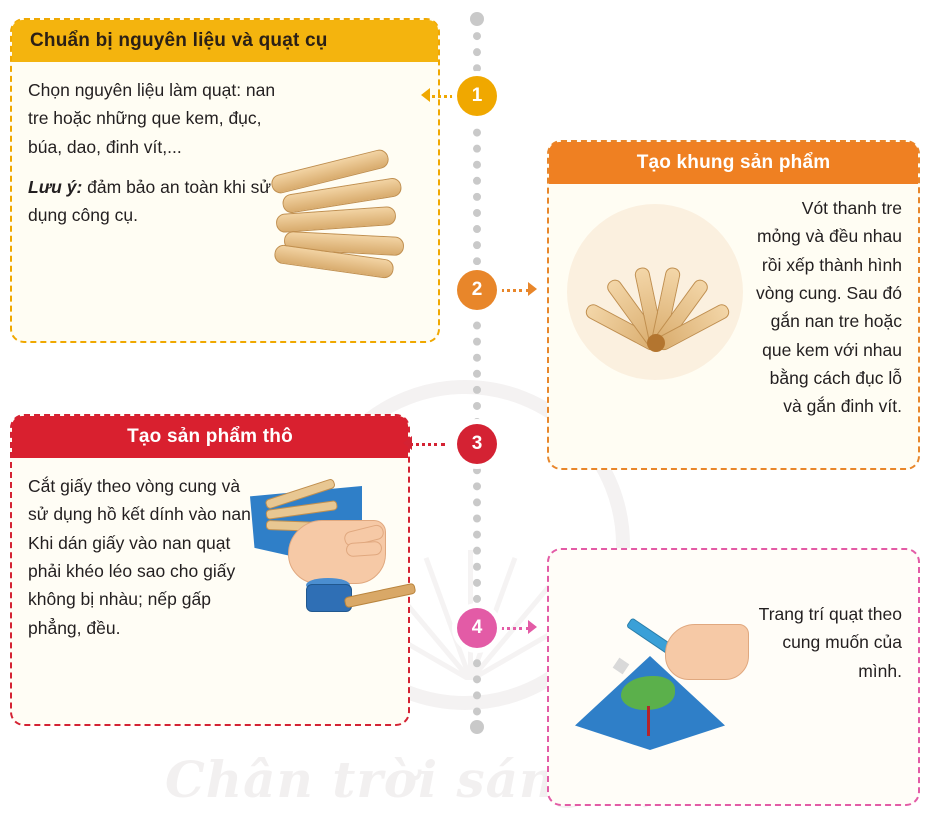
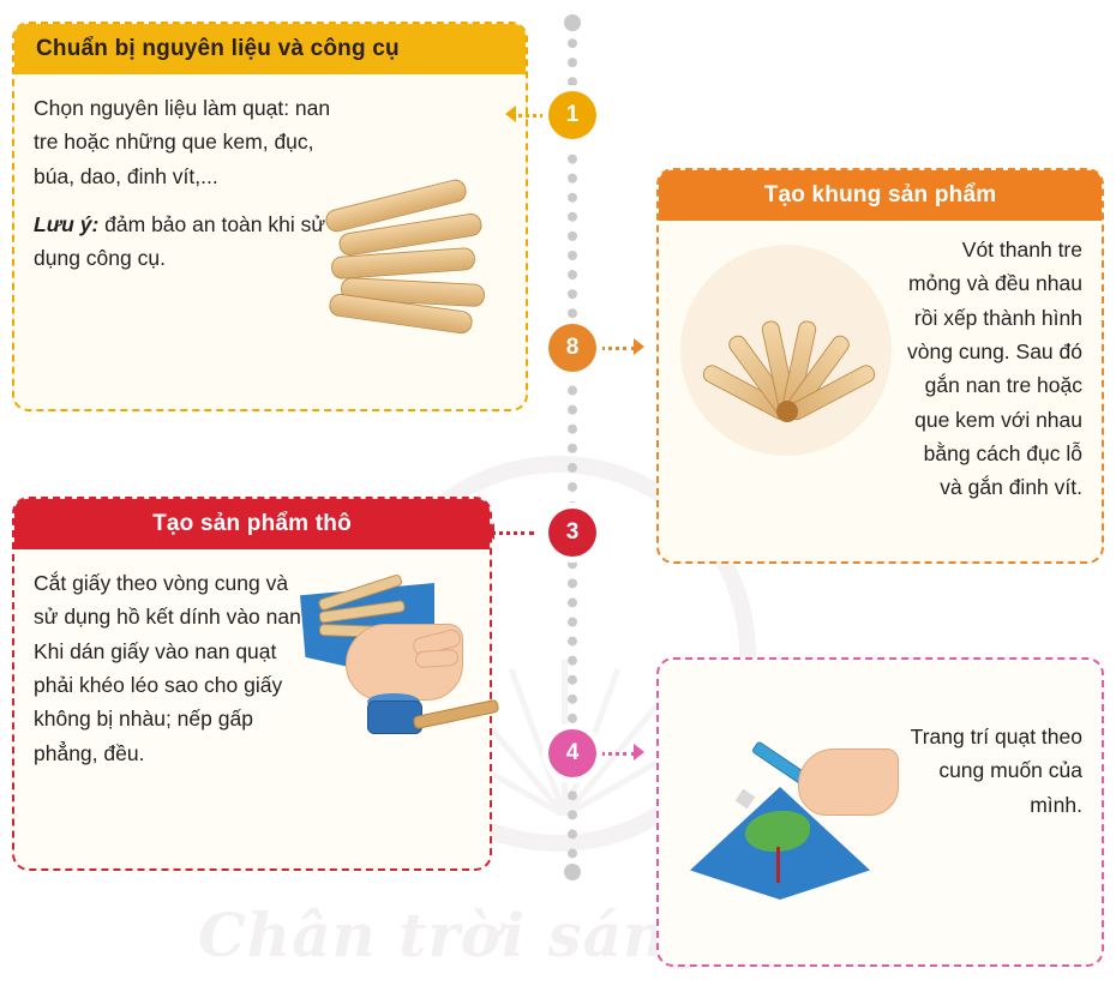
  Chân trời sán
  1
- 2
+ 8
  3
  4
- Chuẩn bị nguyên liệu và quạt cụ
+ Chuẩn bị nguyên liệu và công cụ
  Chọn nguyên liệu làm quạt: nan tre hoặc những que kem, đục, búa, dao, đinh vít,...
  Lưu ý: đảm bảo an toàn khi sử dụng công cụ.
  Tạo khung sản phẩm
  Vót thanh tre mỏng và đều nhau rồi xếp thành hình vòng cung. Sau đó gắn nan tre hoặc que kem với nhau bằng cách đục lỗ và gắn đinh vít.
  Tạo sản phẩm thô
  Cắt giấy theo vòng cung và sử dụng hồ kết dính vào nan Khi dán giấy vào nan quạt phải khéo léo sao cho giấy không bị nhàu; nếp gấp phẳng, đều.
  Trang trí quạt theo cung muốn của mình.
